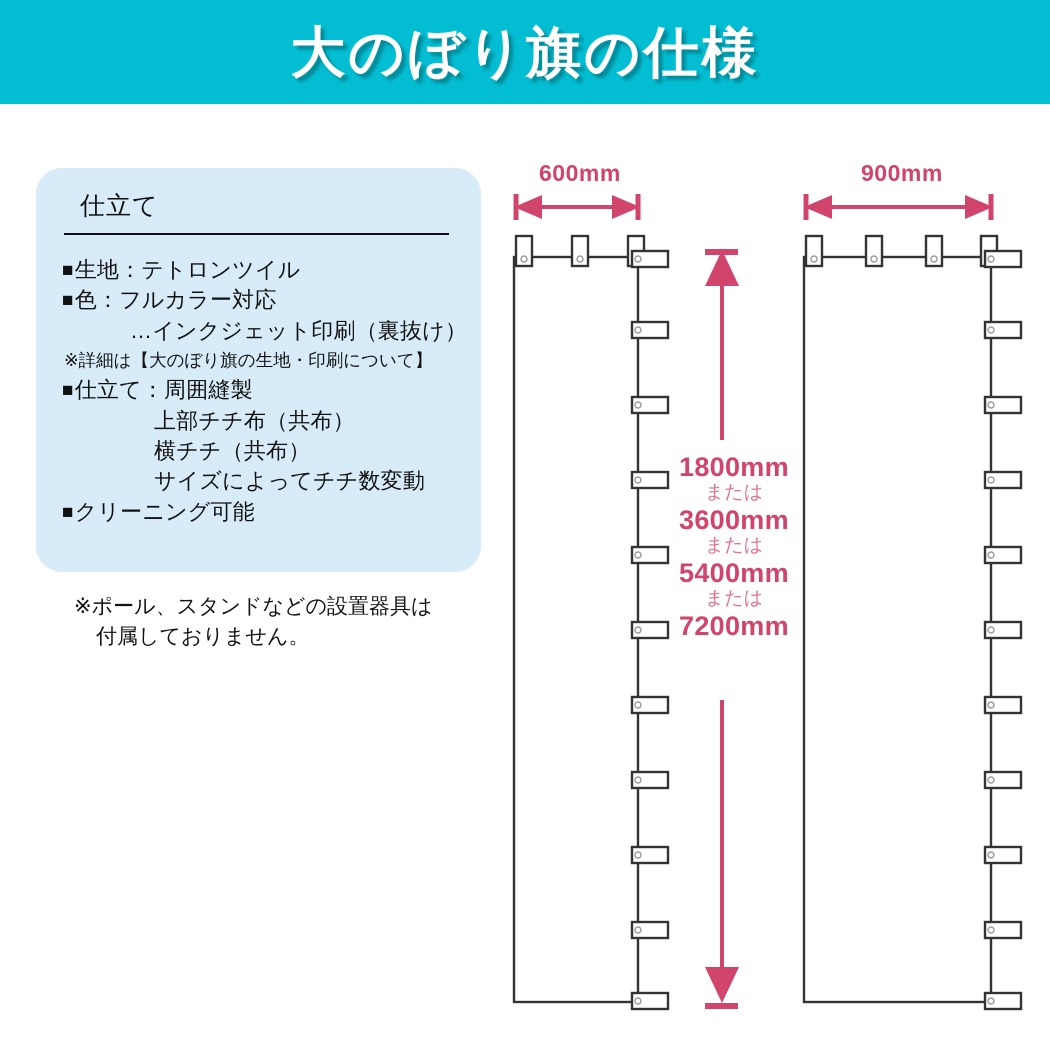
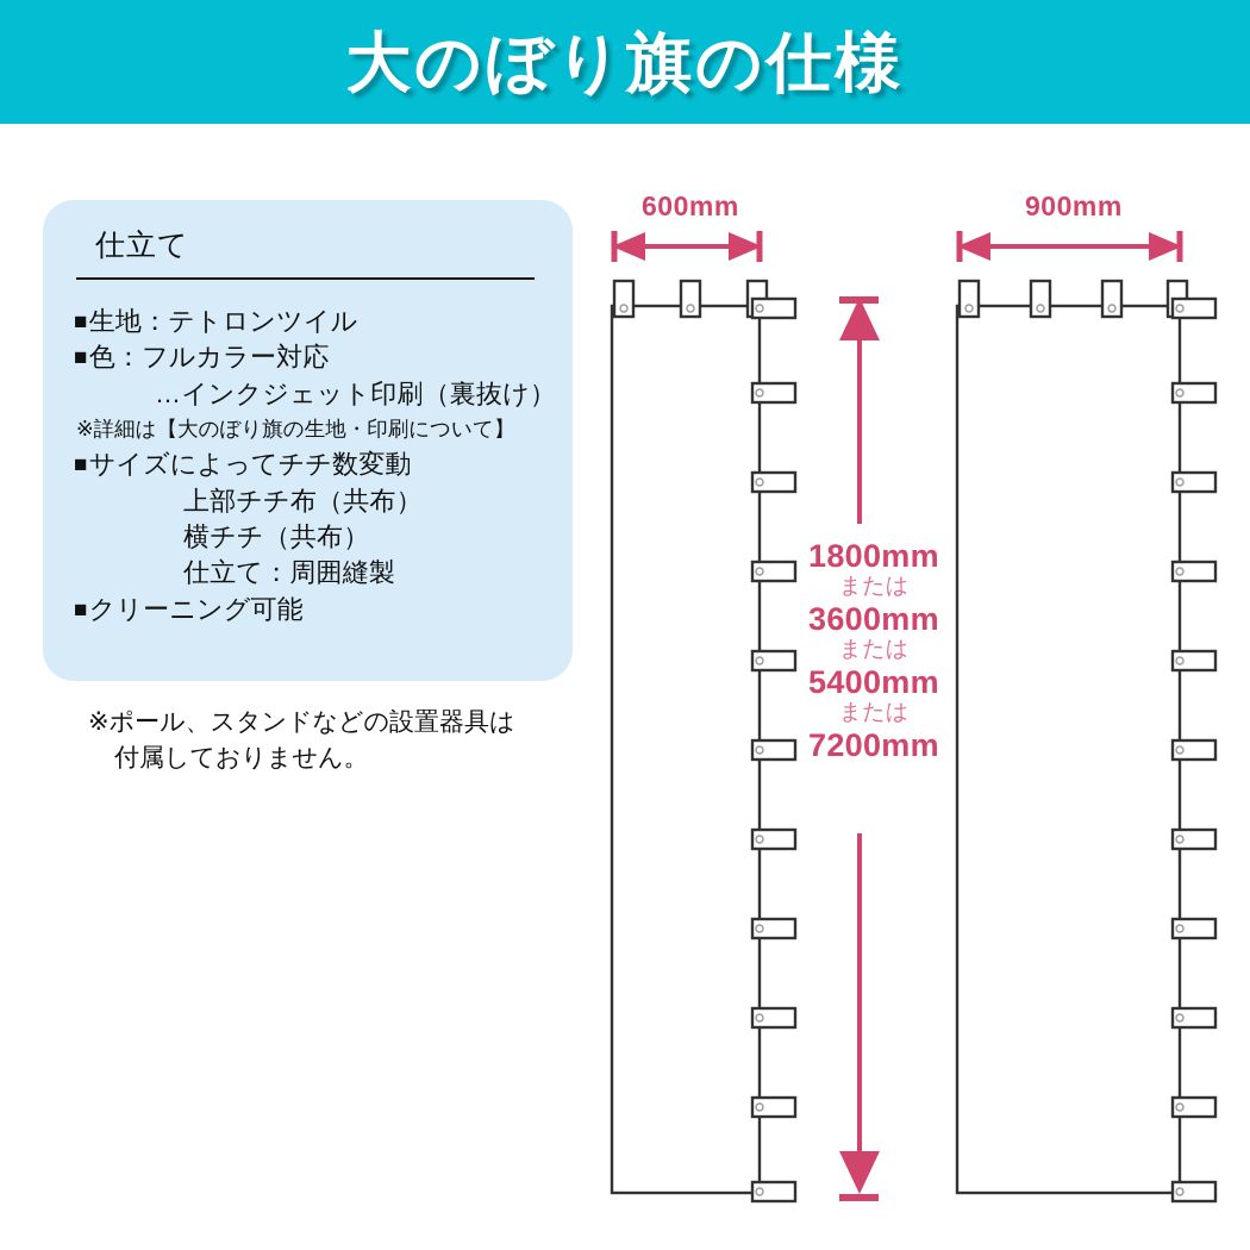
  大のぼり旗の仕様
  仕立て
  生地：テトロンツイル
  色：フルカラー対応
  …インクジェット印刷（裏抜け）
  ※詳細は【大のぼり旗の生地・印刷について】
- 仕立て：周囲縫製
+ サイズによってチチ数変動
  上部チチ布（共布）
  横チチ（共布）
- サイズによってチチ数変動
+ 仕立て：周囲縫製
  クリーニング可能
  ※ポール、スタンドなどの設置器具は
  付属しておりません。
  1800mm
  または
  3600mm
  または
  5400mm
  または
  7200mm
  600mm
  900mm
